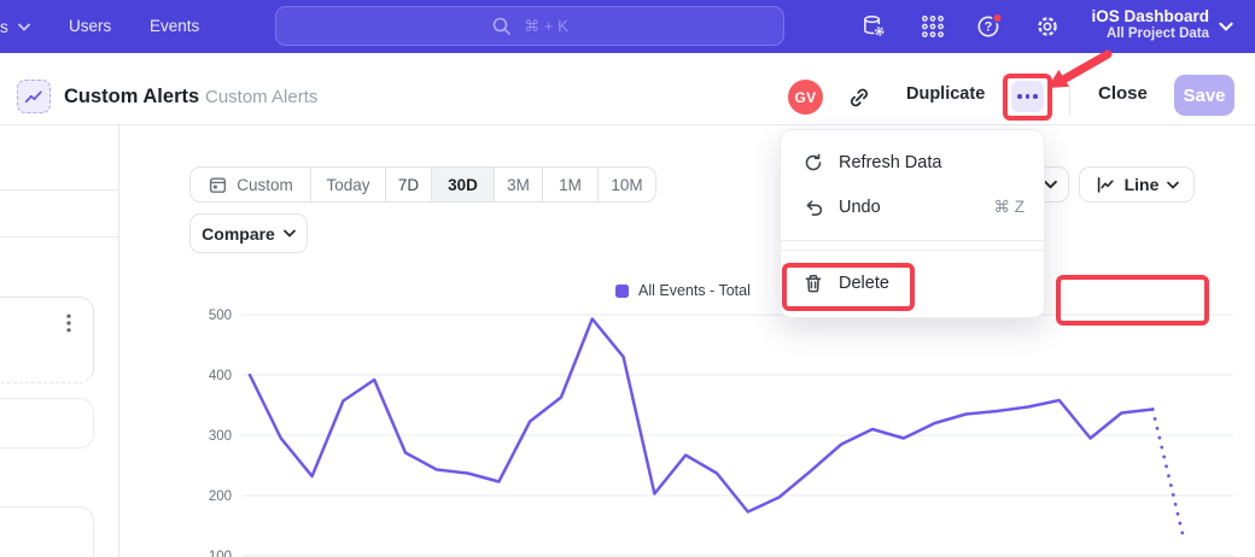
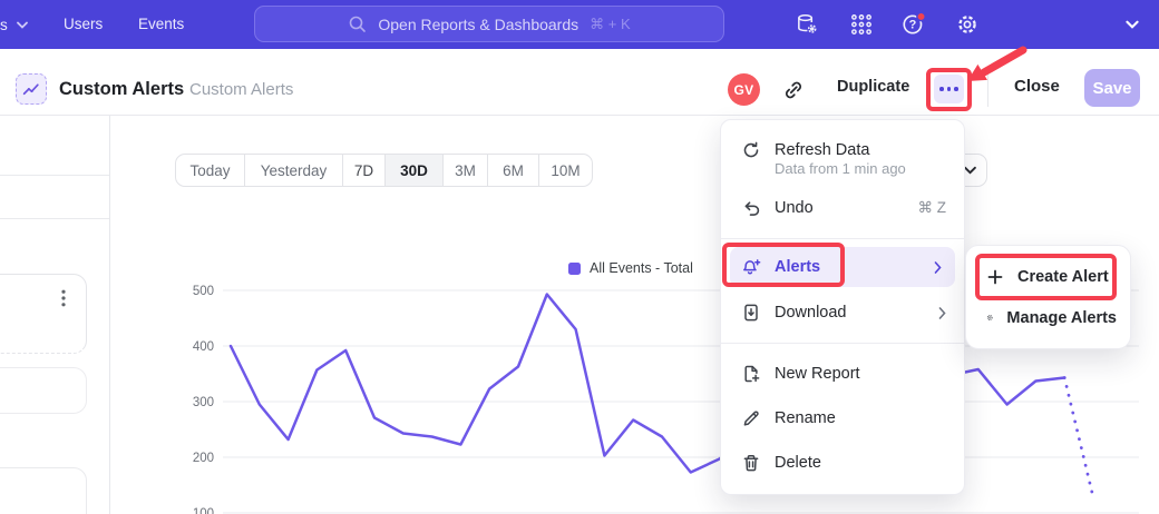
  s
  Users
  Events
+ Open Reports & Dashboards
  ⌘ + K
  ?
- iOS Dashboard
- All Project Data
  Custom Alerts
  Custom Alerts
  GV
  Duplicate
  Close
  Save
  200
  300
  400
  500
  All Events - Total
- Custom
  Today
+ Yesterday
  7D
  30D
  3M
- 1M
+ 6M
  10M
- Compare
- Line
  Refresh Data
+ Data from 1 min ago
  Undo
  ⌘ Z
+ Alerts
+ Download
+ New Report
+ Rename
  Delete
+ Create Alert
+ Manage Alerts
